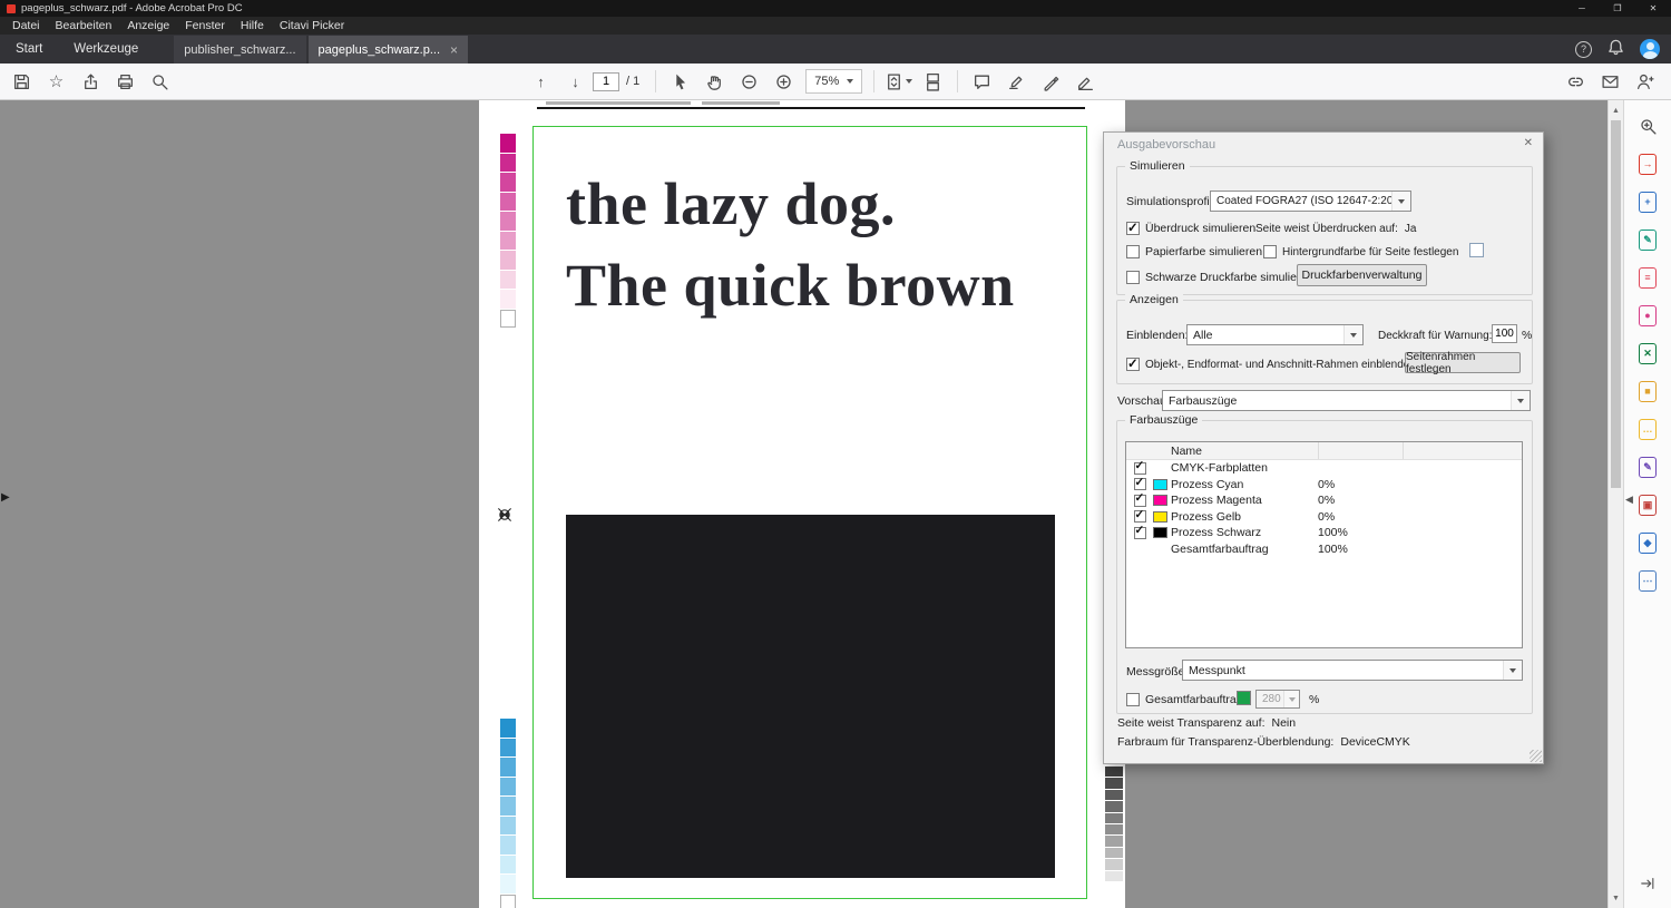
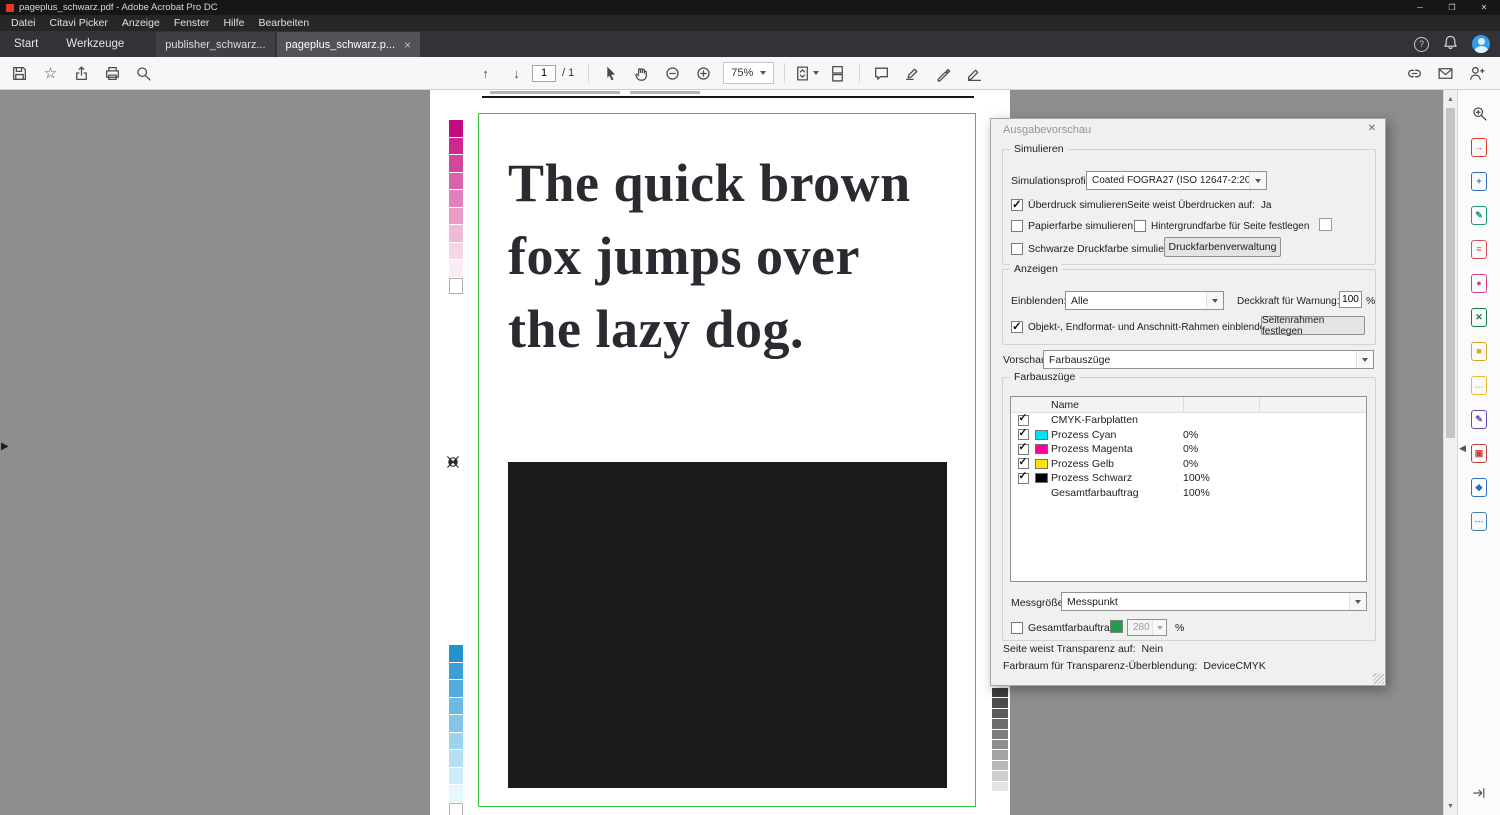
  pageplus_schwarz.pdf - Adobe Acrobat Pro DC
  ─
  ❐
  ✕
  Datei
- Bearbeiten
+ Citavi Picker
  Anzeige
  Fenster
  Hilfe
- Citavi Picker
+ Bearbeiten
  Start
  Werkzeuge
  publisher_schwarz...
  pageplus_schwarz.p...
  ×
  ?
  ☆
  ↑
  ↓
  1
  / 1
  75%
  ▶
- the lazy dog.
+ The quick brown
+ fox jumps over
- The quick brown
+ the lazy dog.
  Ausgabevorschau
  ✕
  Simulieren
  Simulationsprofi
  Coated FOGRA27 (ISO 12647-2:20
  Überdruck simulieren
  Seite weist Überdrucken auf:
  Ja
  Papierfarbe simulieren
  Hintergrundfarbe für Seite festlegen
  Schwarze Druckfarbe simulie
  Druckfarbenverwaltung
  Anzeigen
  Einblenden
  Alle
  Deckkraft für Warnung
  100
  %
  Objekt-, Endformat- und Anschnitt-Rahmen einblend
  Seitenrahmen festlegen
  Vorscha
  Farbauszüge
  Farbauszüge
  Name
  CMYK-Farbplatten
  Prozess Cyan
  0%
  Prozess Magenta
  0%
  Prozess Gelb
  0%
  Prozess Schwarz
  100%
  Gesamtfarbauftrag
  100%
  Messgröß
  Messpunkt
  Gesamtfarbauftra
  280
  %
  Seite weist Transparenz auf:
  Nein
  Farbraum für Transparenz-Überblendung:
  DeviceCMYK
  ◀
  →
  +
  ✎
  ≡
  ●
  ✕
  ■
  …
  ✎
  ▣
  ◆
  ⋯
